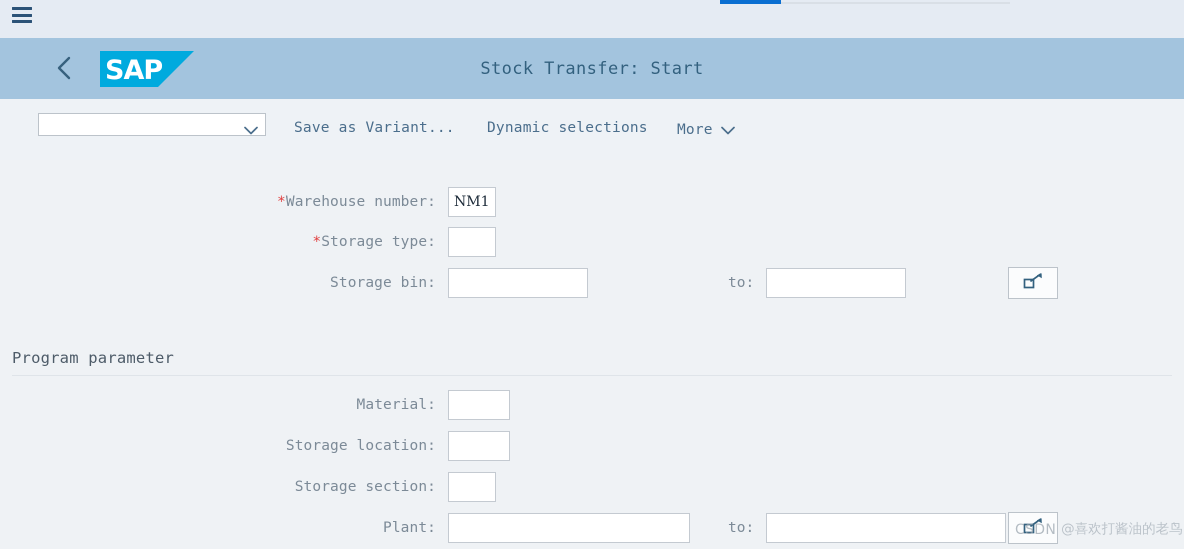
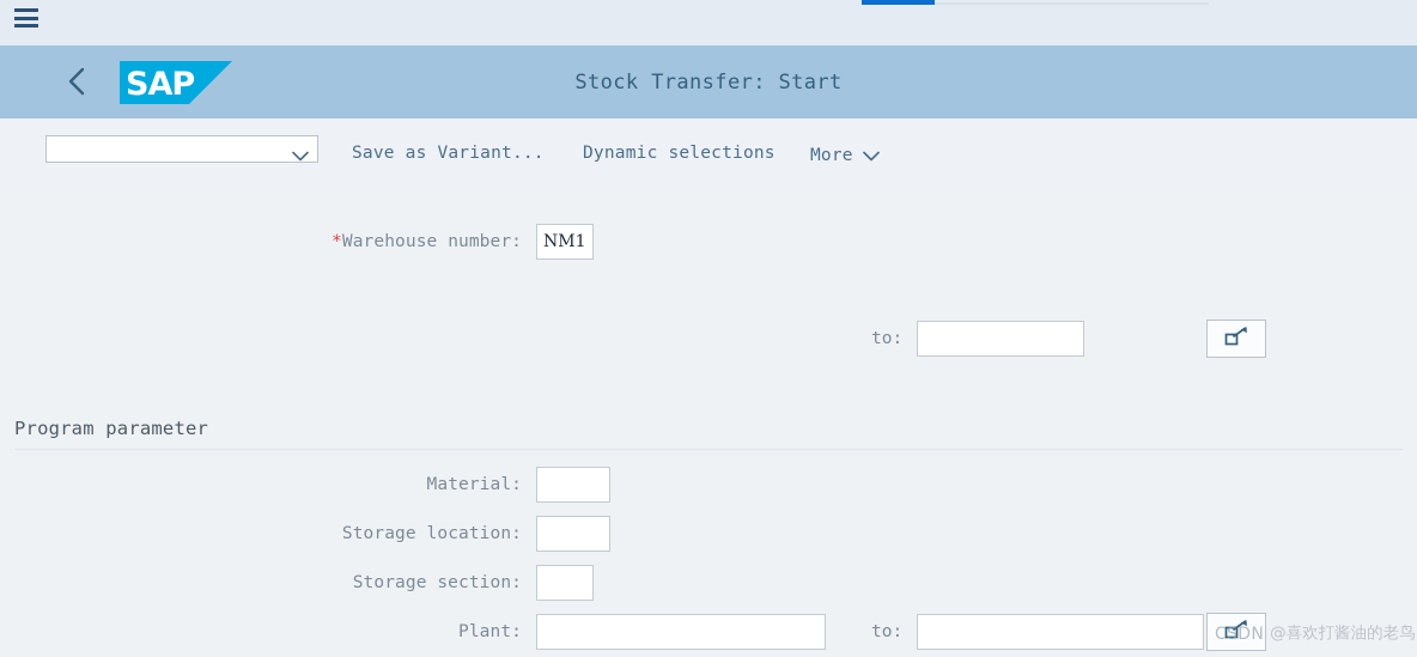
  SAP
  Stock Transfer: Start
  Save as Variant...
  Dynamic selections
  More
  *Warehouse number:
  NM1
- *Storage type:
- Storage bin:
  to:
  Program parameter
  Material:
  Storage location:
  Storage section:
  Plant:
  to:
  CSDN
  @喜欢打酱油的老鸟
